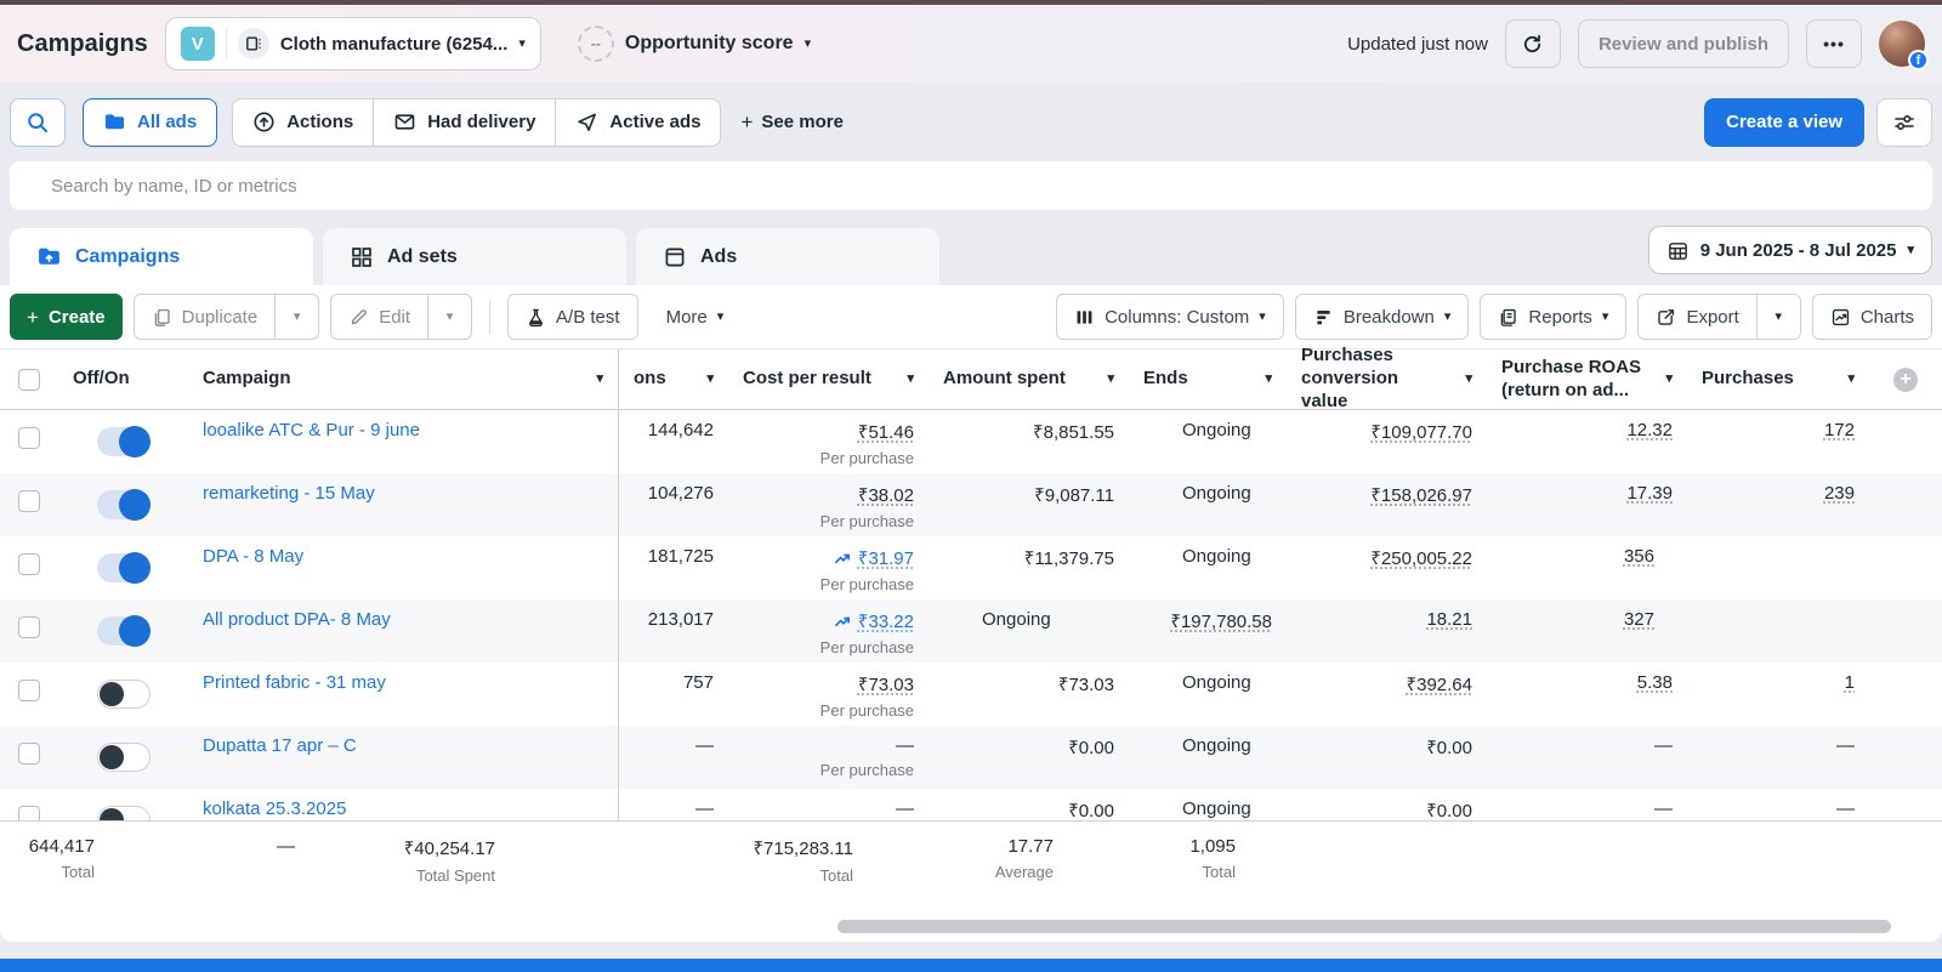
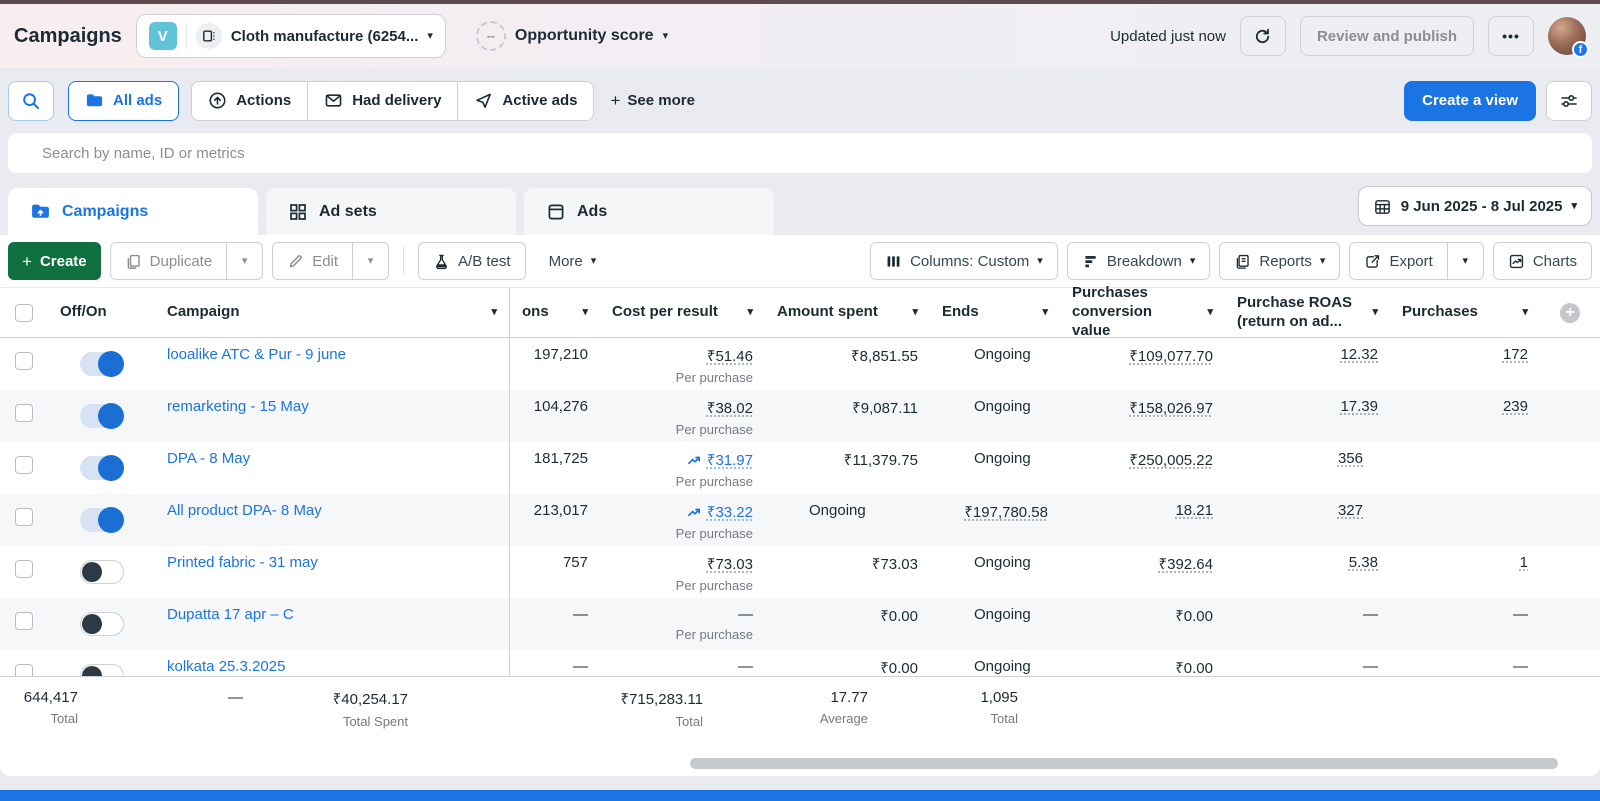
  Campaigns
  V
  Cloth manufacture (6254...
  ▾
  --
  Opportunity score
  ▾
  Updated just now
  Review and publish
  •••
  f
  All ads
  Actions
  Had delivery
  Active ads
  +
  See more
  Create a view
  Search by name, ID or metrics
  Campaigns
  Ad sets
  Ads
  9 Jun 2025 - 8 Jul 2025
  ▾
  +
  Create
  Duplicate
  ▾
  Edit
  ▾
  A/B test
  More
  ▾
  Columns: Custom
  ▾
  Breakdown
  ▾
  Reports
  ▾
  Export
  ▾
  Charts
  Off/On
  Campaign
  ▾
  ons
  ▾
  Cost per result
  ▾
  Amount spent
  ▾
  Ends
  ▾
  Purchases conversion value
  ▾
  Purchase ROAS (return on ad...
  ▾
  Purchases
  ▾
  +
  looalike ATC & Pur - 9 june
- 144,642
+ 197,210
  ₹51.46
  Per purchase
  ₹8,851.55
  Ongoing
  ₹109,077.70
  12.32
  172
  remarketing - 15 May
  104,276
  ₹38.02
  Per purchase
  ₹9,087.11
  Ongoing
  ₹158,026.97
  17.39
  239
  DPA - 8 May
  181,725
  ₹31.97
  Per purchase
  ₹11,379.75
  Ongoing
  ₹250,005.22
  356
  All product DPA- 8 May
  213,017
  ₹33.22
  Per purchase
  Ongoing
  ₹197,780.58
  18.21
  327
  Printed fabric - 31 may
  757
  ₹73.03
  Per purchase
  ₹73.03
  Ongoing
  ₹392.64
  5.38
  1
  Dupatta 17 apr – C
  —
  —
  Per purchase
  ₹0.00
  Ongoing
  ₹0.00
  —
  —
  kolkata 25.3.2025
  —
  —
  ₹0.00
  Ongoing
  ₹0.00
  —
  —
  644,417
  Total
  —
  ₹40,254.17
  Total Spent
  ₹715,283.11
  Total
  17.77
  Average
  1,095
  Total
